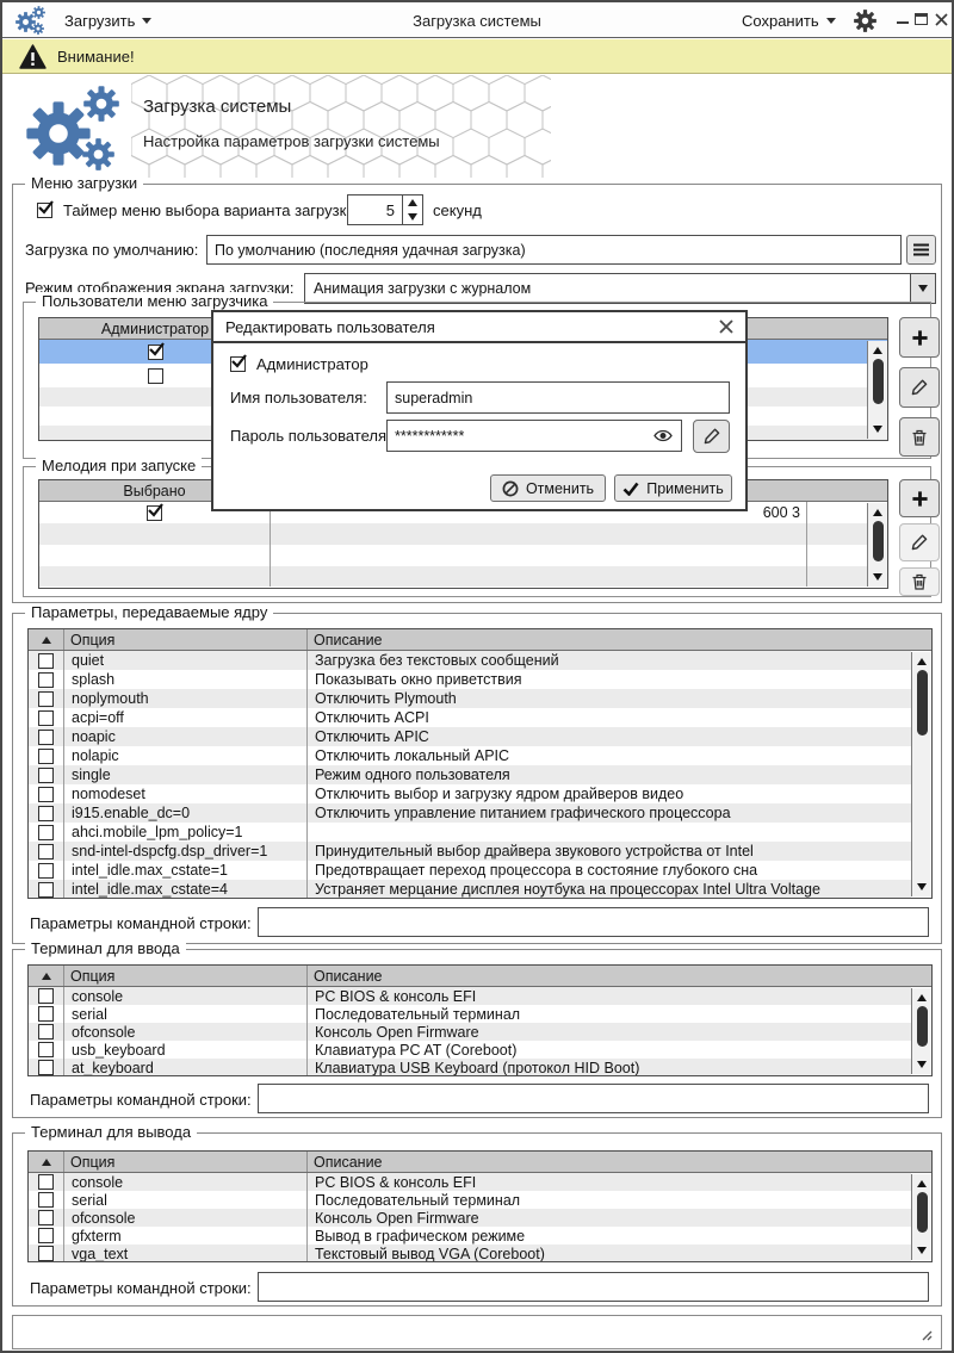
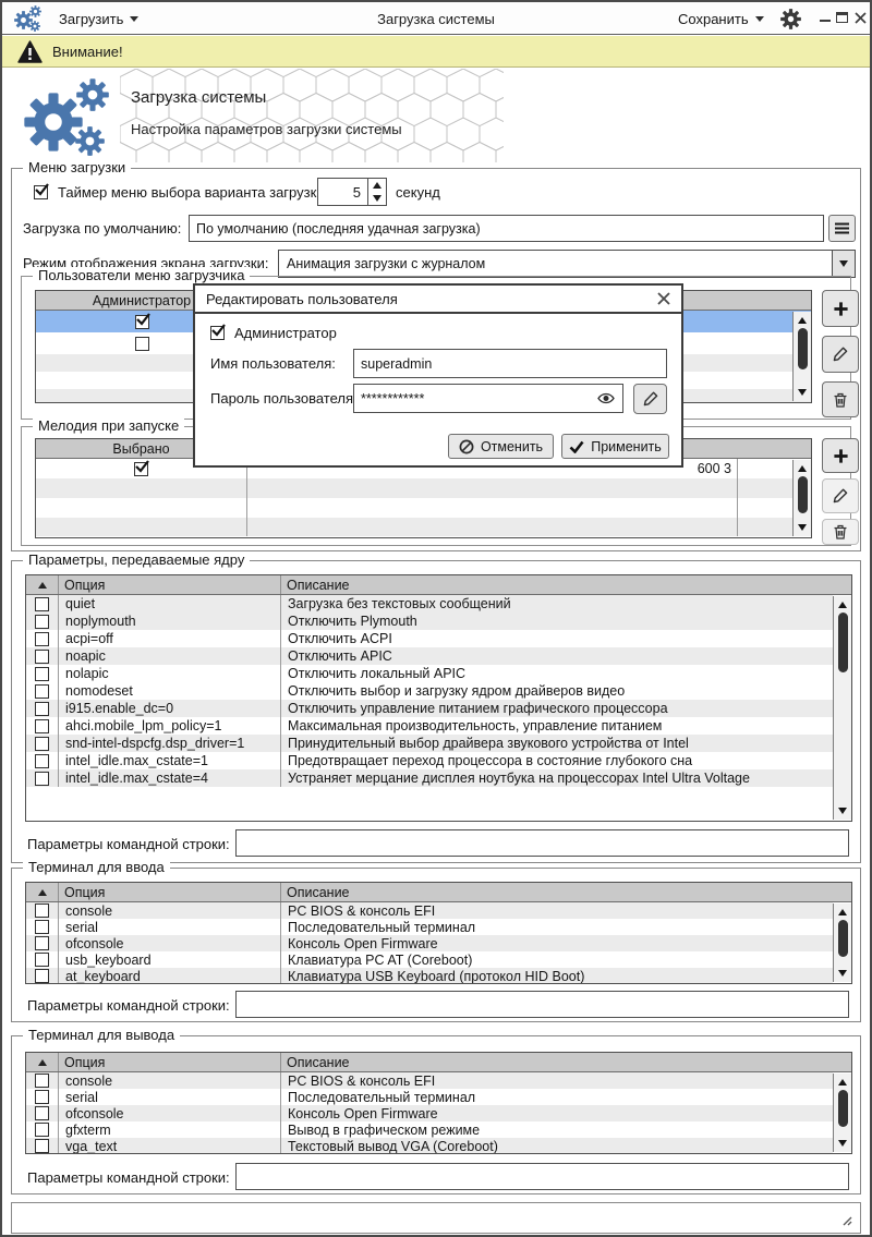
  Загрузить
  Загрузка системы
  Сохранить
  Внимание!
  Загрузка системы
  Настройка параметров загрузки системы
  Меню загрузки
  Таймер меню выбора варианта загрузк
  5
  секунд
  Загрузка по умолчанию:
  По умолчанию (последняя удачная загрузка)
  Режим отображения экрана загрузки:
  Анимация загрузки с журналом
  Пользователи меню загрузчика
  Администратор
  Мелодия при запуске
  Выбрано
  600 3
  Редактировать пользователя
  Администратор
  Имя пользователя:
  superadmin
  Пароль пользователя
  ************
  Отменить
  Применить
  Параметры, передаваемые ядру
  Опция
  Описание
  quiet
  Загрузка без текстовых сообщений
- splash
- Показывать окно приветствия
  noplymouth
  Отключить Plymouth
  acpi=off
  Отключить ACPI
  noapic
  Отключить APIC
  nolapic
  Отключить локальный APIC
- single
- Режим одного пользователя
  nomodeset
  Отключить выбор и загрузку ядром драйверов видео
  i915.enable_dc=0
  Отключить управление питанием графического процессора
  ahci.mobile_lpm_policy=1
+ Максимальная производительность, управление питанием
  snd-intel-dspcfg.dsp_driver=1
  Принудительный выбор драйвера звукового устройства от Intel
  intel_idle.max_cstate=1
  Предотвращает переход процессора в состояние глубокого сна
  intel_idle.max_cstate=4
  Устраняет мерцание дисплея ноутбука на процессорах Intel Ultra Voltage
  Параметры командной строки:
  Терминал для ввода
  Опция
  Описание
  console
  PC BIOS & консоль EFI
  serial
  Последовательный терминал
  ofconsole
  Консоль Open Firmware
  usb_keyboard
  Клавиатура PC AT (Coreboot)
  at_keyboard
  Клавиатура USB Keyboard (протокол HID Boot)
  Параметры командной строки:
  Терминал для вывода
  Опция
  Описание
  console
  PC BIOS & консоль EFI
  serial
  Последовательный терминал
  ofconsole
  Консоль Open Firmware
  gfxterm
  Вывод в графическом режиме
  vga_text
  Текстовый вывод VGA (Coreboot)
  Параметры командной строки:
